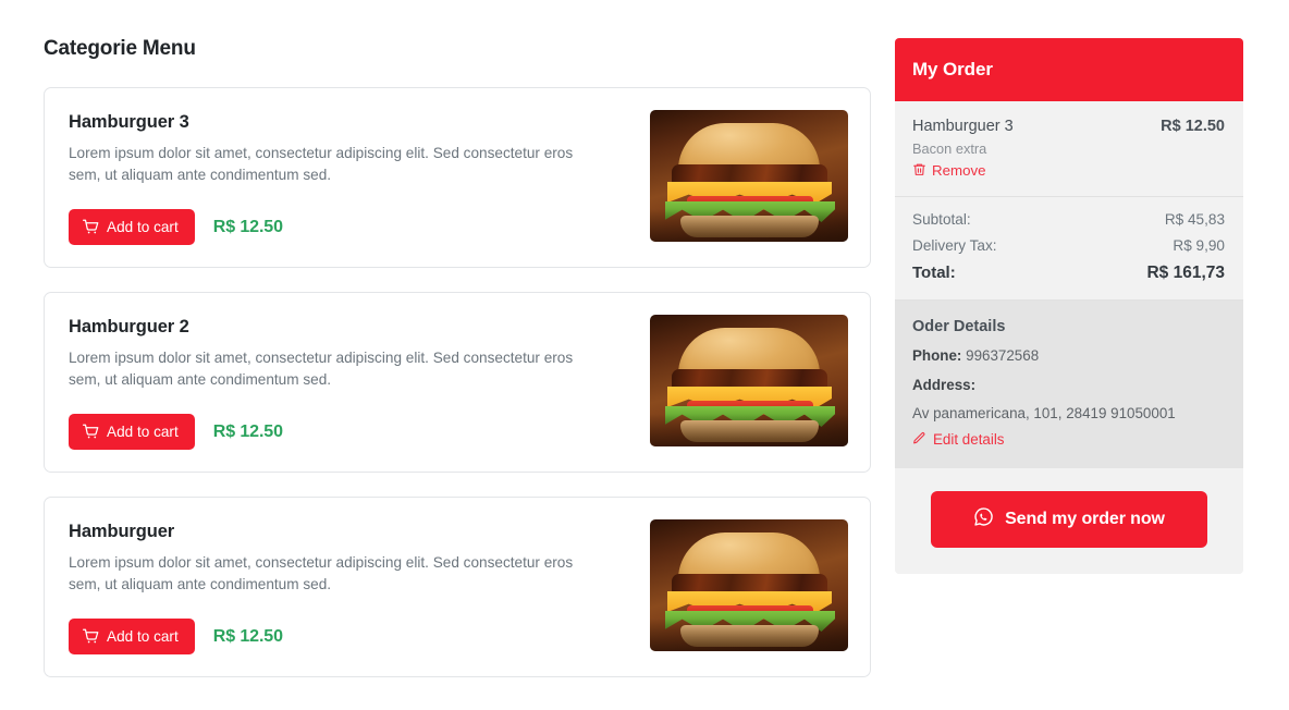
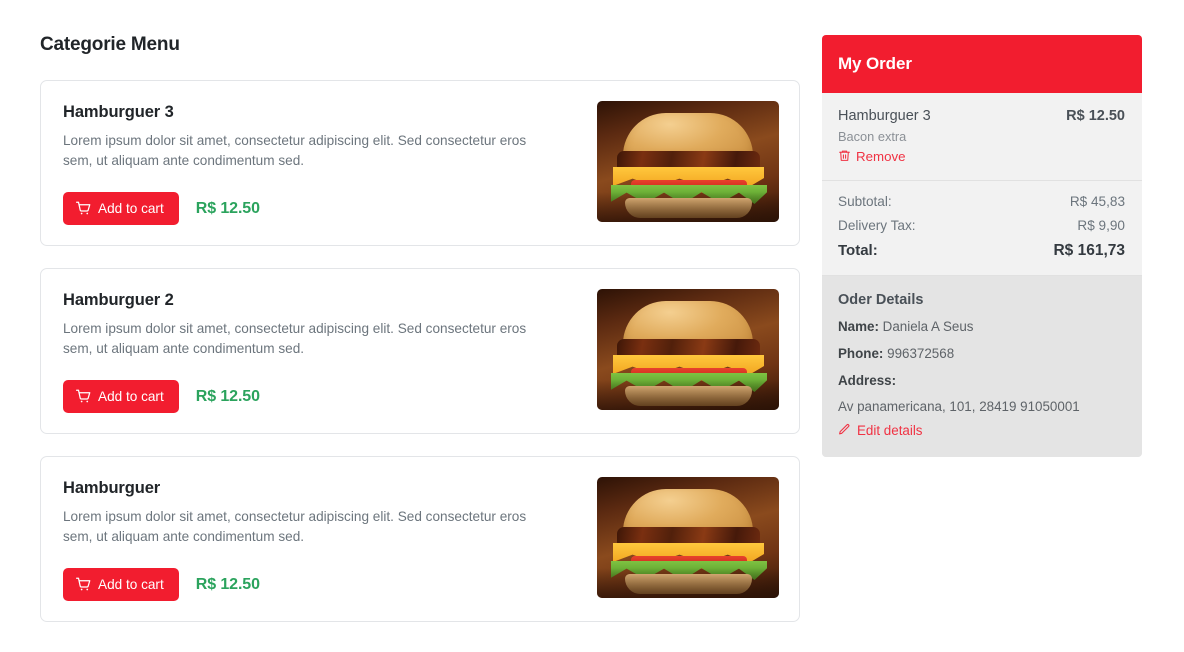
  Categorie Menu
  Hamburguer 3
  Lorem ipsum dolor sit amet, consectetur adipiscing elit. Sed consectetur eros sem, ut aliquam ante condimentum sed.
  Add to cart
  R$ 12.50
  Hamburguer 2
  Lorem ipsum dolor sit amet, consectetur adipiscing elit. Sed consectetur eros sem, ut aliquam ante condimentum sed.
  Add to cart
  R$ 12.50
  Hamburguer
  Lorem ipsum dolor sit amet, consectetur adipiscing elit. Sed consectetur eros sem, ut aliquam ante condimentum sed.
  Add to cart
  R$ 12.50
  My Order
  Hamburguer 3
  R$ 12.50
  Bacon extra
  Remove
  Subtotal:
  R$ 45,83
  Delivery Tax:
  R$ 9,90
  Total:
  R$ 161,73
  Oder Details
+ Name: Daniela A Seus
  Phone: 996372568
  Address:
  Av panamericana, 101, 28419 91050001
  Edit details
- Send my order now
